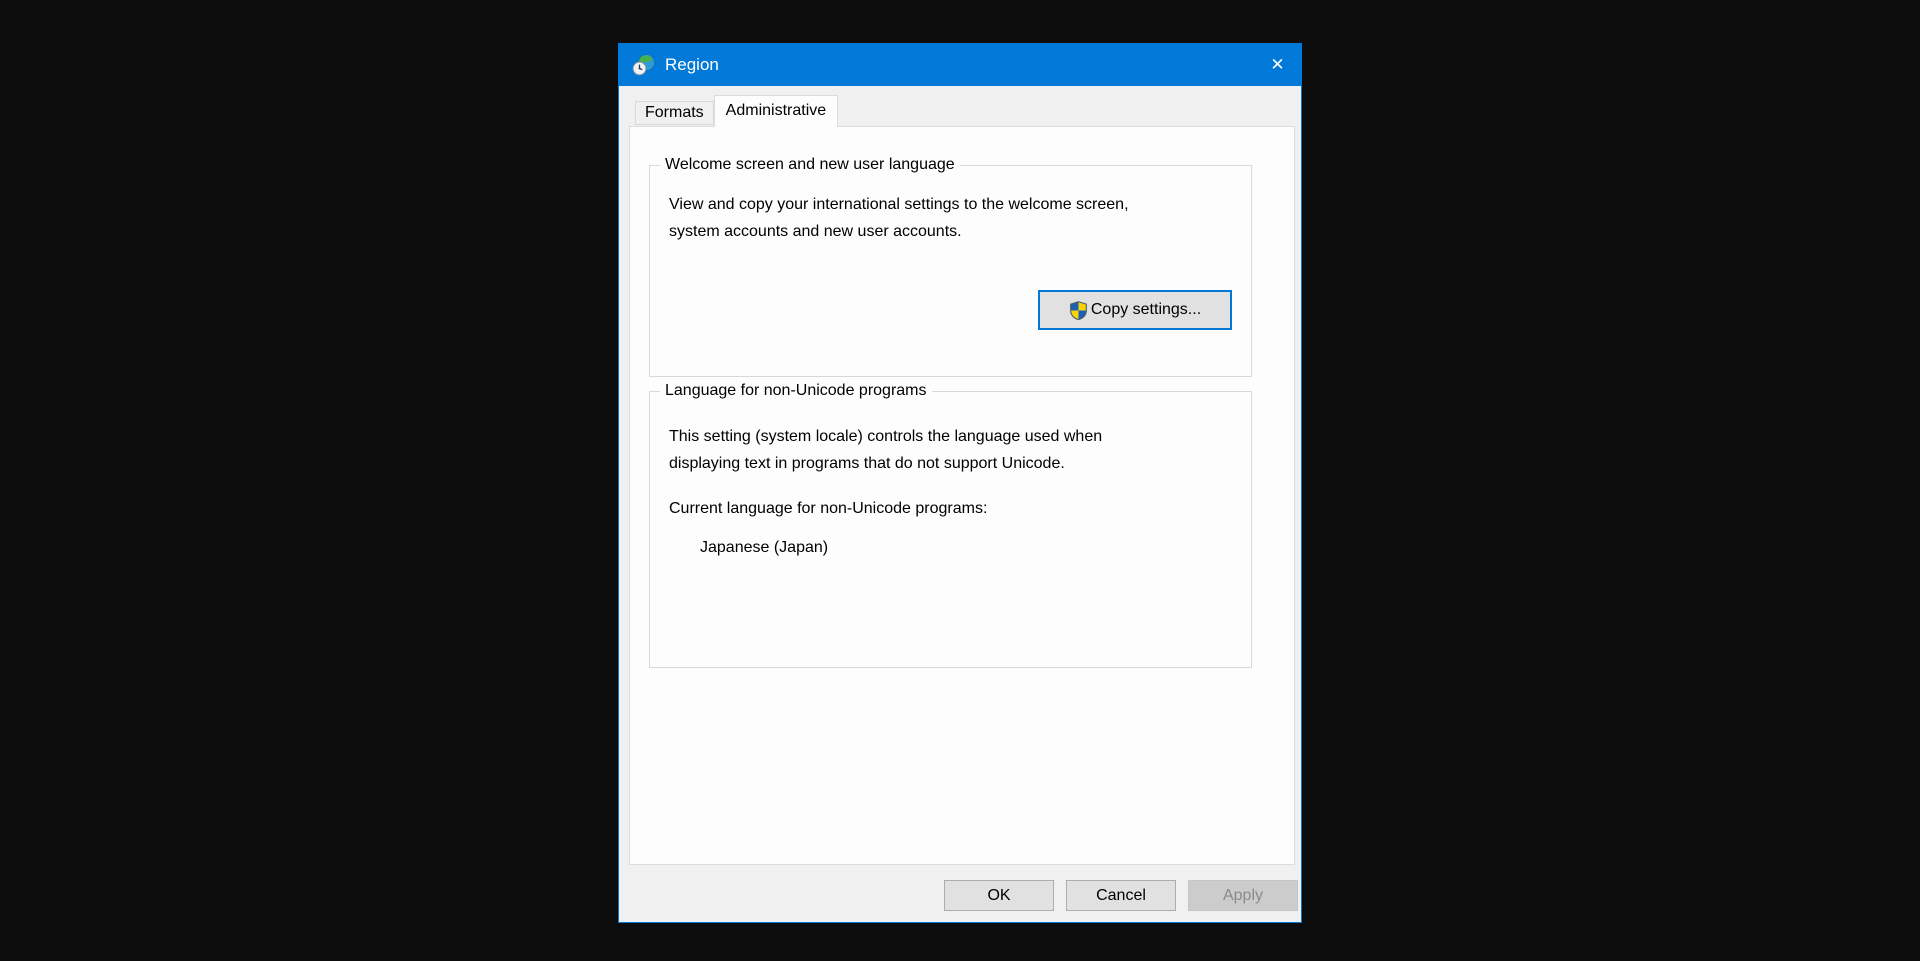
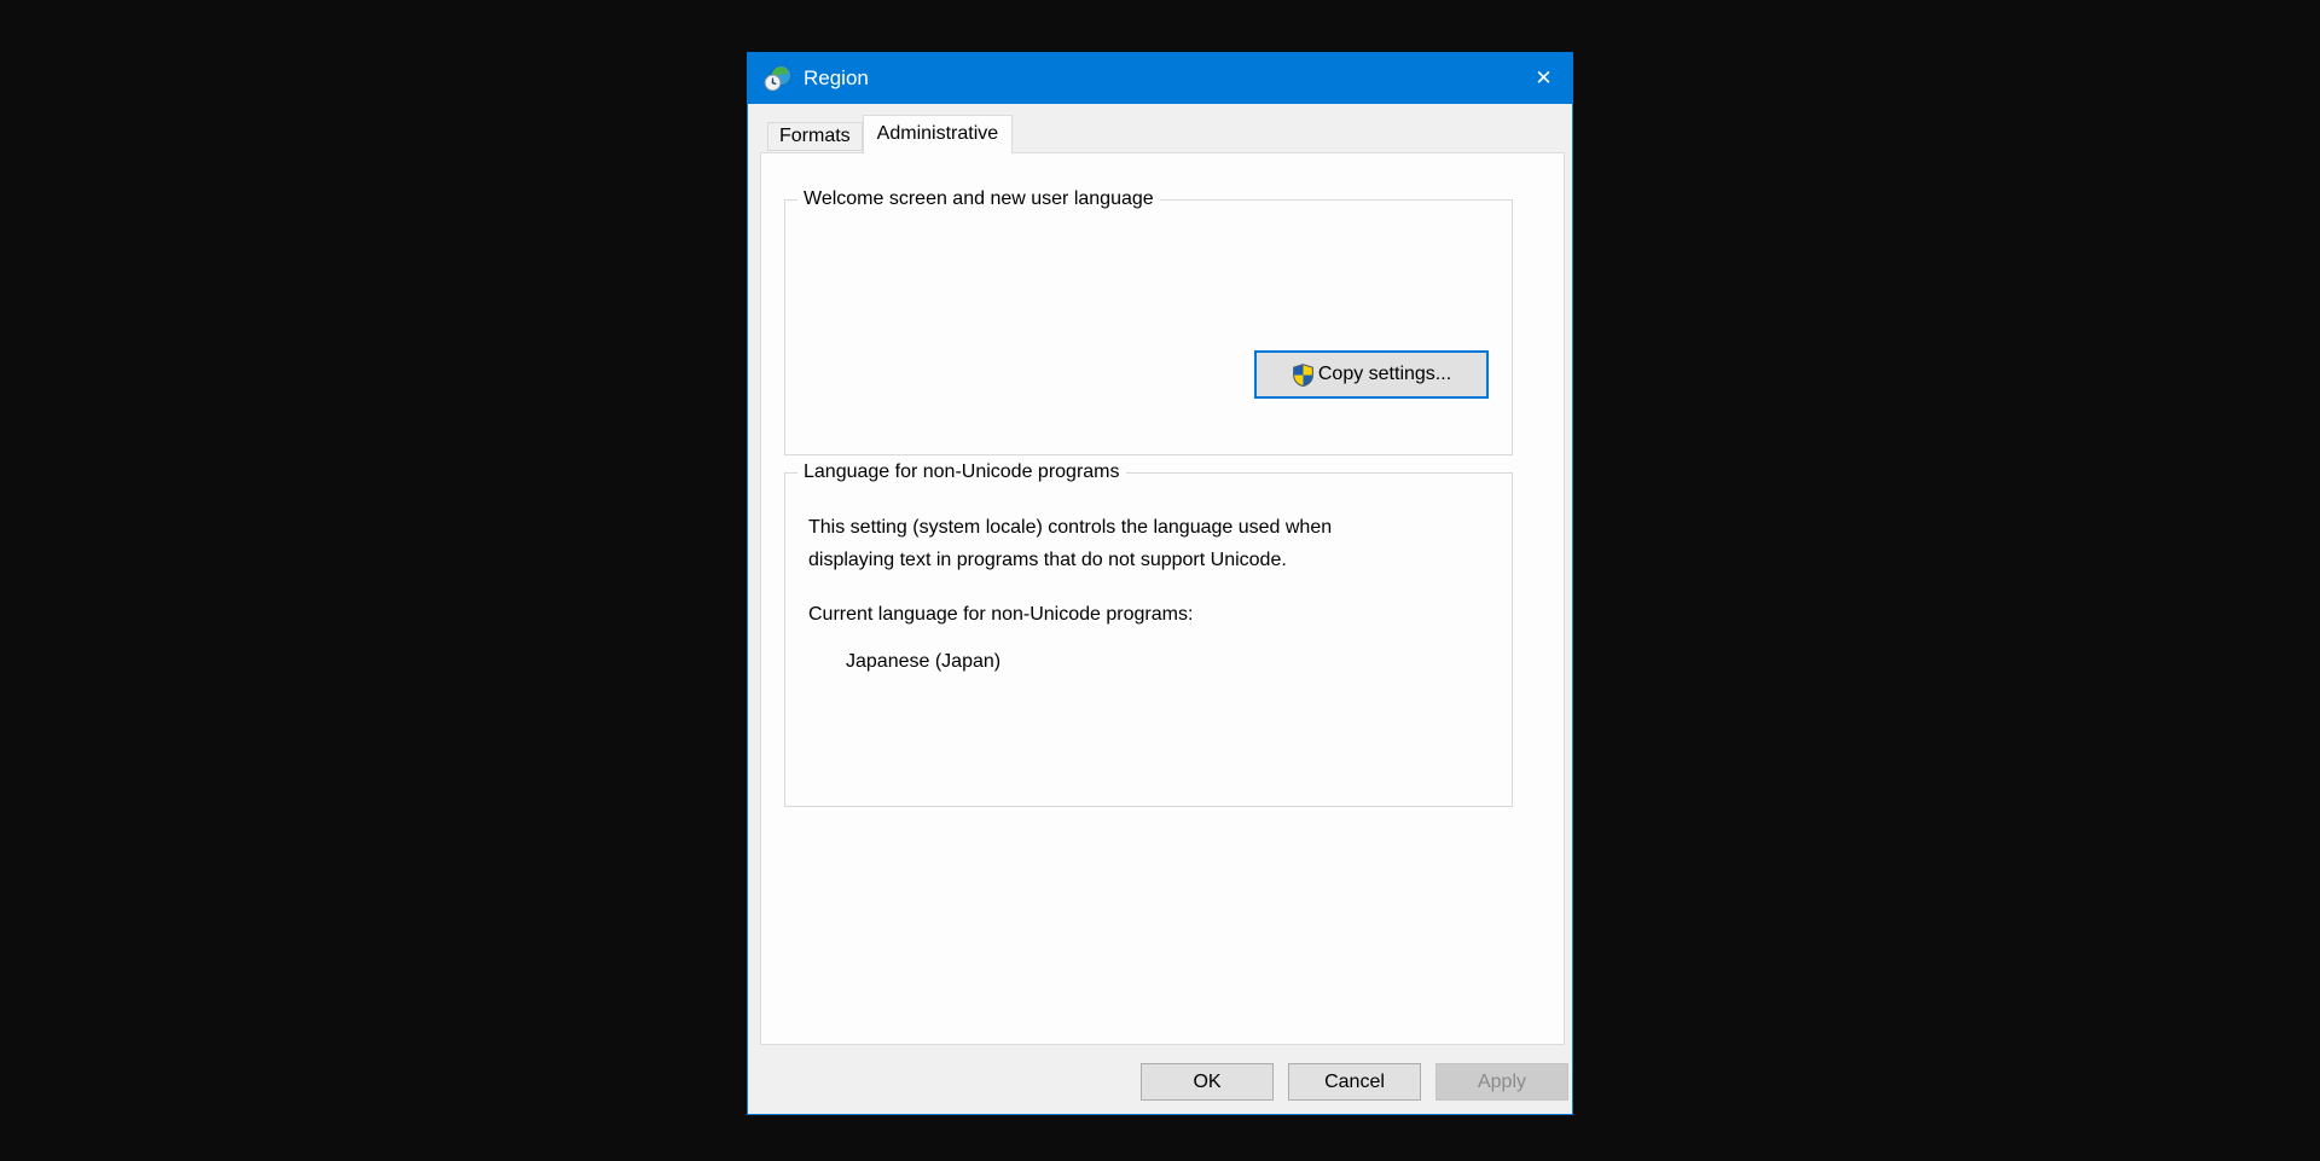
  Region
  ✕
  Formats
  Administrative
  Welcome screen and new user language
- View and copy your international settings to the welcome screen,
- system accounts and new user accounts.
  Copy settings...
  Language for non-Unicode programs
  This setting (system locale) controls the language used when
  displaying text in programs that do not support Unicode.
  Current language for non-Unicode programs:
  Japanese (Japan)
  OK
  Cancel
  Apply
